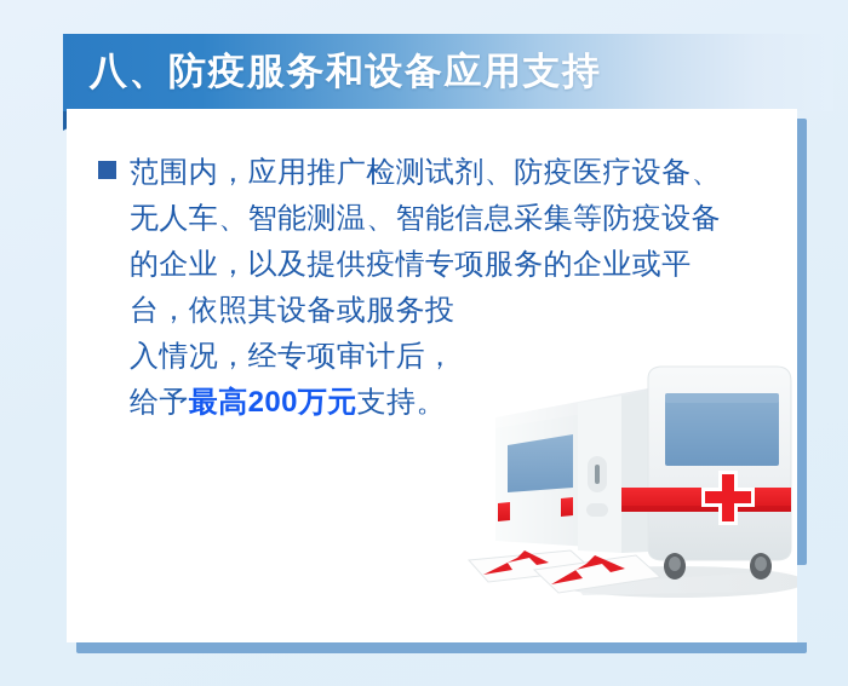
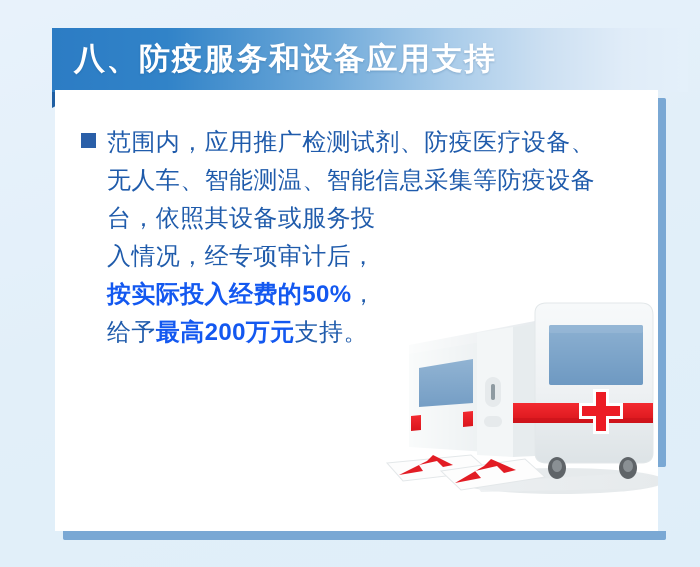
  八、防疫服务和设备应用支持
  范围内，应用推广检测试剂、防疫医疗设备、
  无人车、智能测温、智能信息采集等防疫设备
- 的企业，以及提供疫情专项服务的企业或平
  台，依照其设备或服务投
  入情况，经专项审计后，
+ 按实际投入经费的50%，
  给予最高200万元支持。
